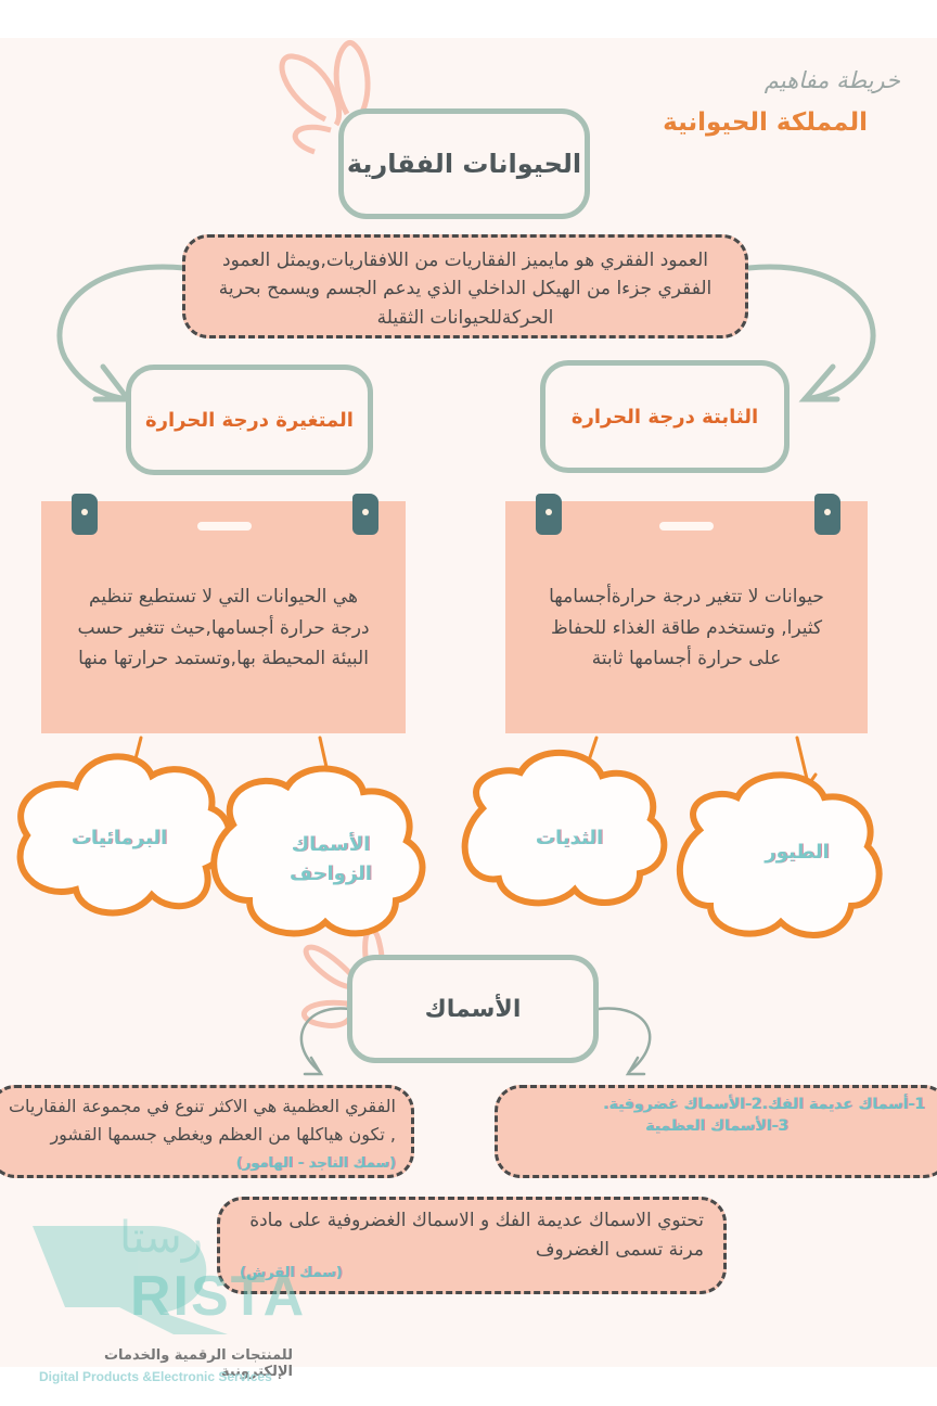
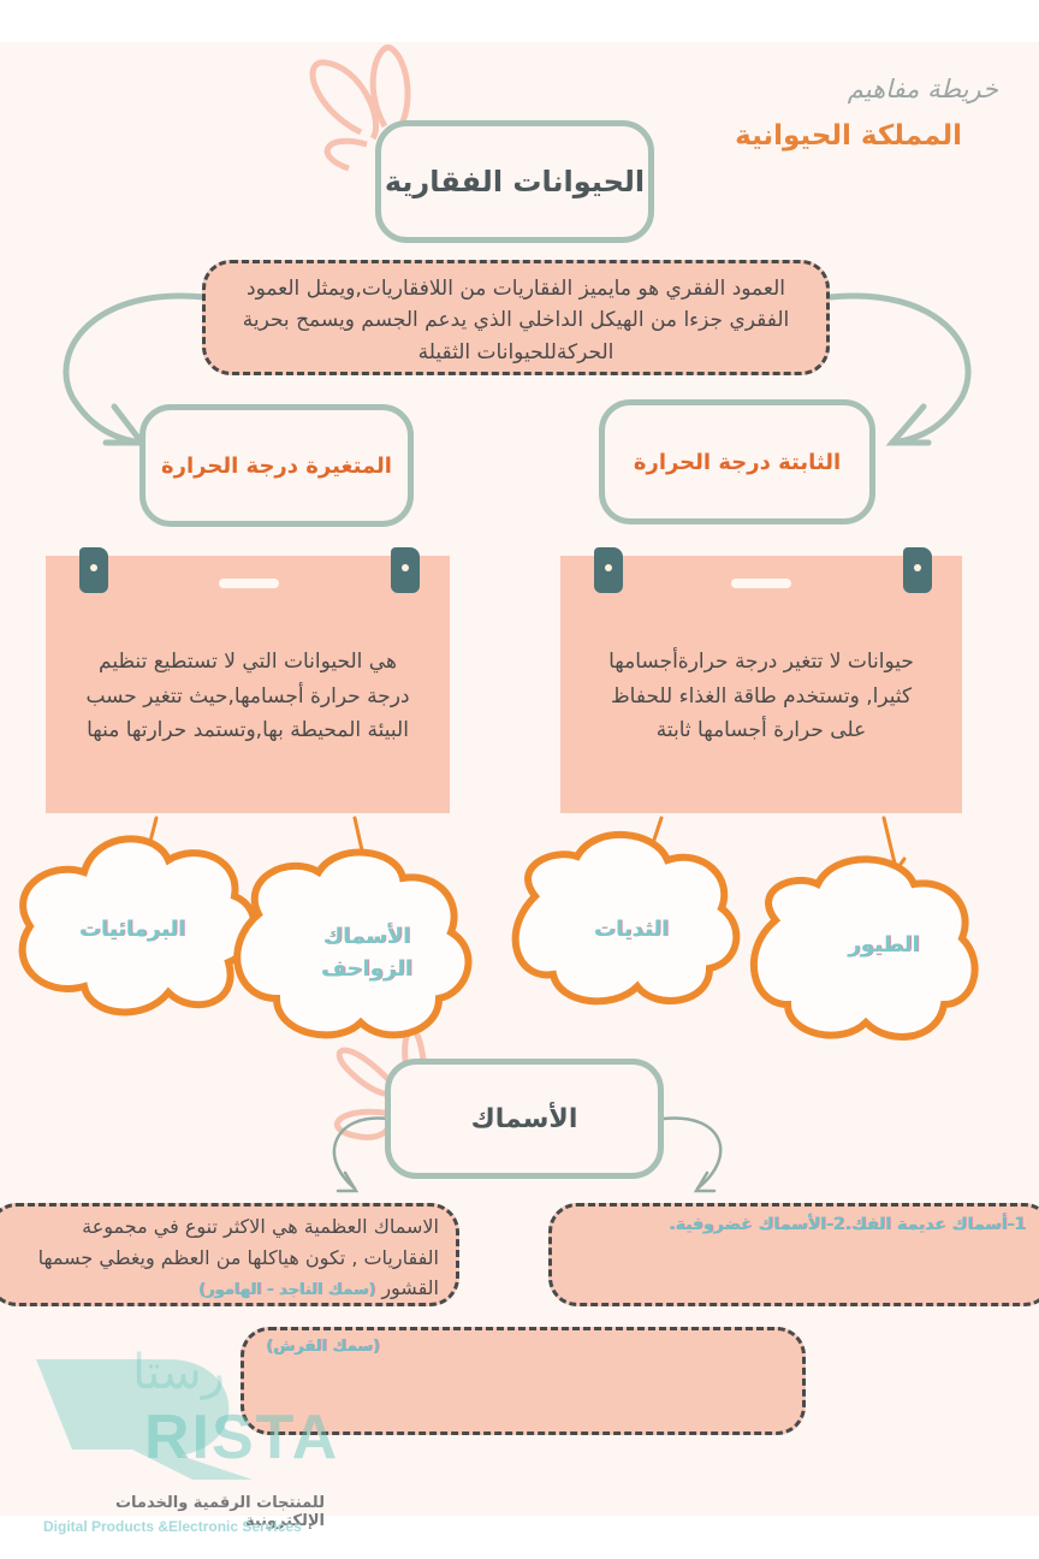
  خريطة مفاهيم
  المملكة الحيوانية
  الحيوانات الفقارية
  العمود الفقري هو مايميز الفقاريات من اللافقاريات,ويمثل العمود الفقري جزءا من الهيكل الداخلي الذي يدعم الجسم ويسمح بحرية الحركةللحيوانات الثقيلة
  المتغيرة درجة الحرارة
  الثابتة درجة الحرارة
  هي الحيوانات التي لا تستطيع تنظيم درجة حرارة أجسامها,حيث تتغير حسب البيئة المحيطة بها,وتستمد حرارتها منها
  حيوانات لا تتغير درجة حرارةأجسامها كثيرا, وتستخدم طاقة الغذاء للحفاظ على حرارة أجسامها ثابتة
  البرمائيات
  الأسماك الزواحف
  الثديات
  الطيور
  الأسماك
- الفقري العظمية هي الاكثر تنوع في مجموعة الفقاريات , تكون هياكلها من العظم ويغطي جسمها القشور (سمك الناجد - الهامور)
+ الاسماك العظمية هي الاكثر تنوع في مجموعة الفقاريات , تكون هياكلها من العظم ويغطي جسمها القشور (سمك الناجد - الهامور)
  1-أسماك عديمة الفك.2-الأسماك غضروفية.
- 3-الأسماك العظمية
- تحتوي الاسماك عديمة الفك و الاسماك الغضروفية على مادة مرنة تسمى الغضروف
  (سمك القرش)
  RISTA
  رستا
  للمنتجات الرقمية والخدمات الإلكترونية
  Digital Products &Electronic Services
